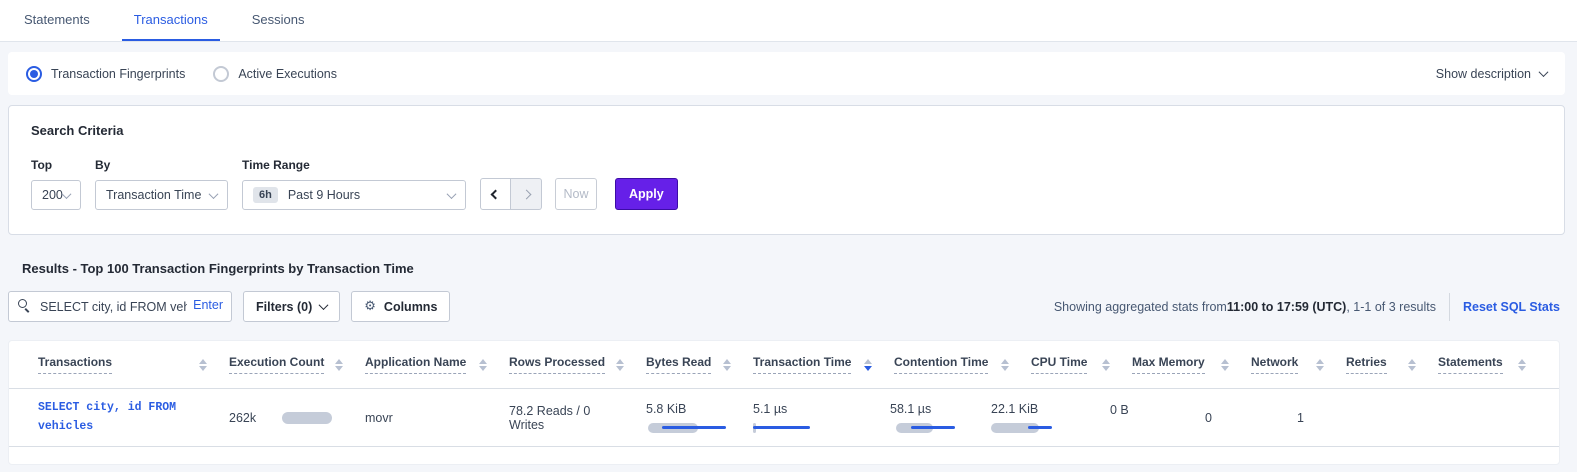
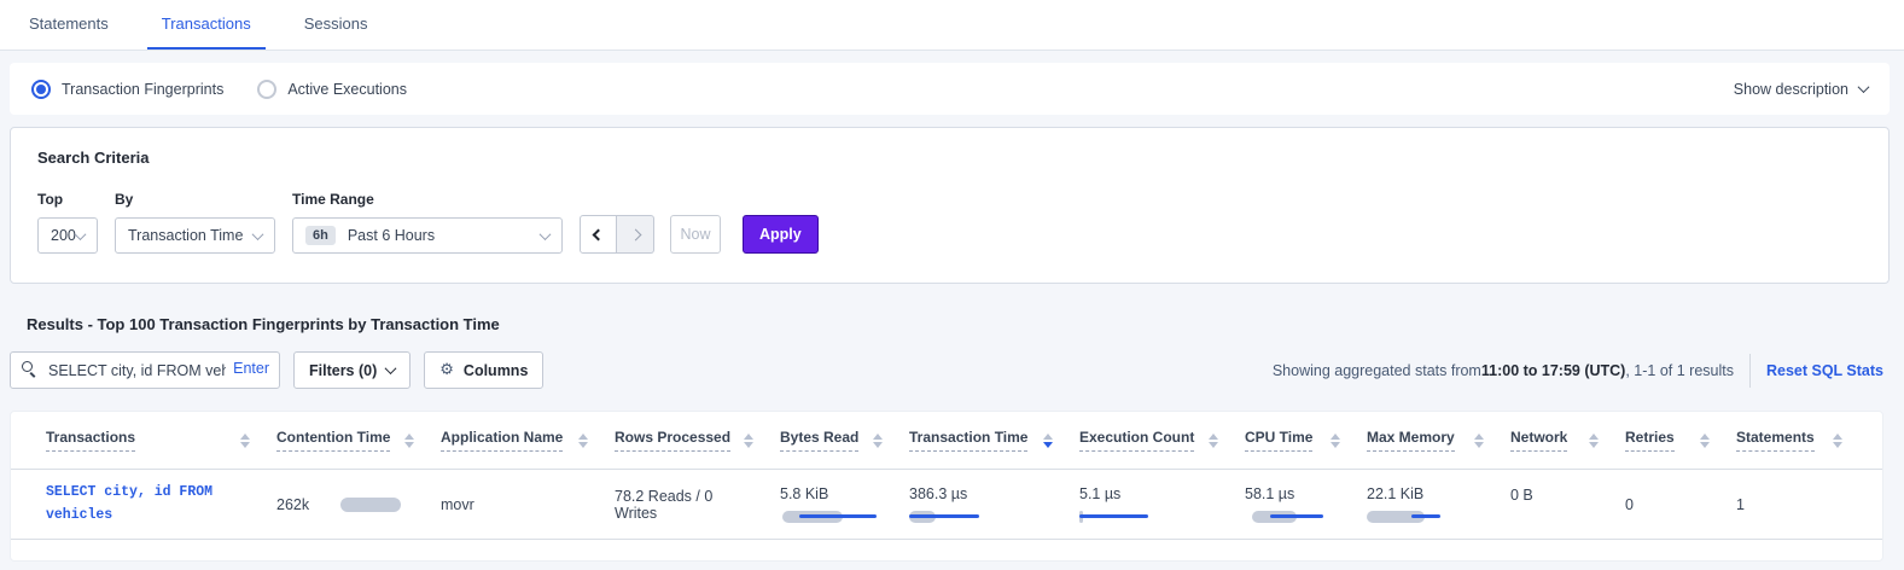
  Statements
  Transactions
  Sessions
  Transaction Fingerprints
  Active Executions
  Show description
  Search Criteria
  Top
  200
  By
  Transaction Time
  Time Range
  6h
- Past 9 Hours
+ Past 6 Hours
  Now
  Apply
  Results - Top 100 Transaction Fingerprints by Transaction Time
  SELECT city, id FROM ve
  Enter
  Filters (0)
  ⚙
  Columns
  Showing aggregated stats from
  11:00 to 17:59 (UTC)
- , 1-1 of 3 results
+ , 1-1 of 1 results
  Reset SQL Stats
  Transactions
- Execution Count
+ Contention Time
  Application Name
  Rows Processed
  Bytes Read
  Transaction Time
- Contention Time
+ Execution Count
  CPU Time
  Max Memory
  Network
  Retries
  Statements
  SELECT city, id FROM
  vehicles
  262k
  movr
  78.2 Reads / 0 Writes
  5.8 KiB
+ 386.3 µs
  5.1 µs
  58.1 µs
  22.1 KiB
  0 B
  0
  1
